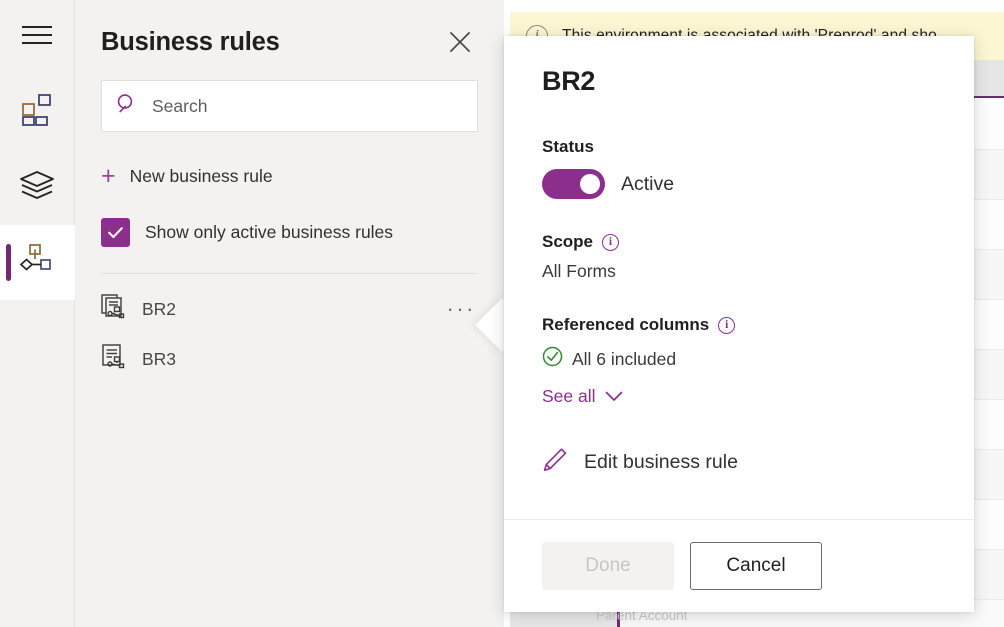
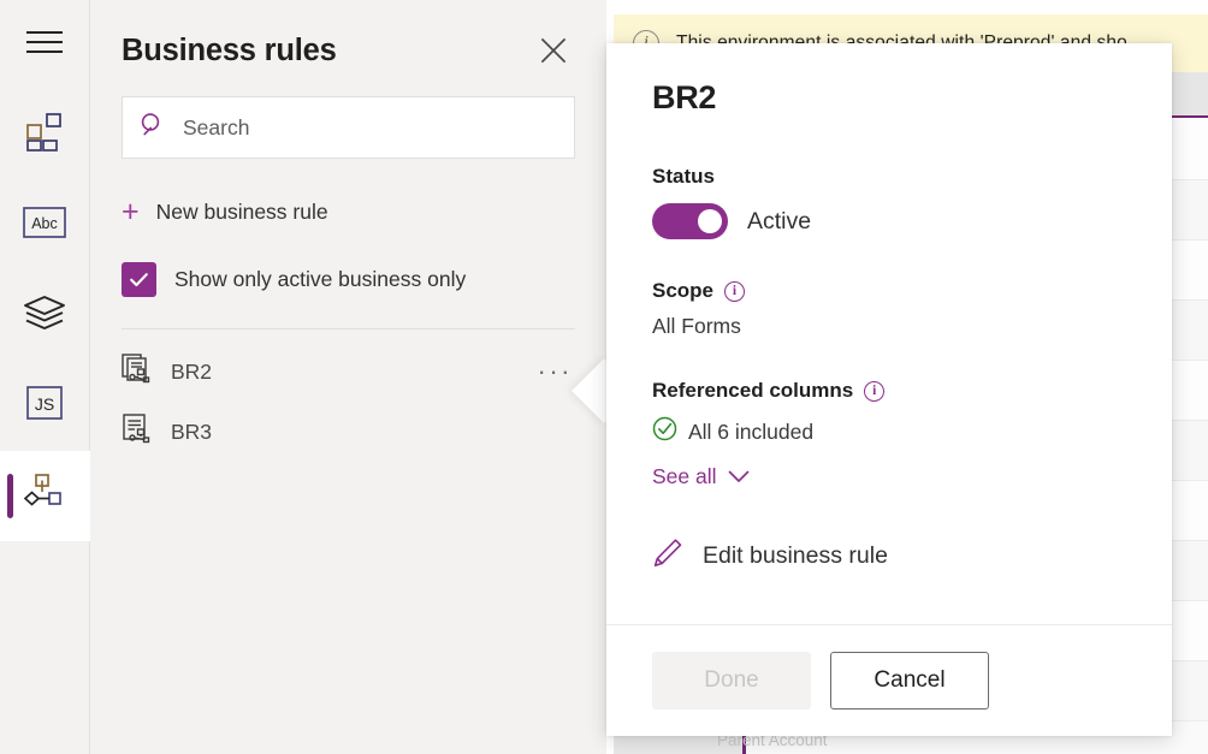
  Parent Account
+ Abc
+ JS
  Business rules
  Search
  +
  New business rule
- Show only active business rules
+ Show only active business only
  BR2
  ···
  BR3
  BR2
  Status
  Active
  Scope
  i
  All Forms
  Referenced columns
  i
  All 6 included
  See all
  Edit business rule
  Done
  Cancel
